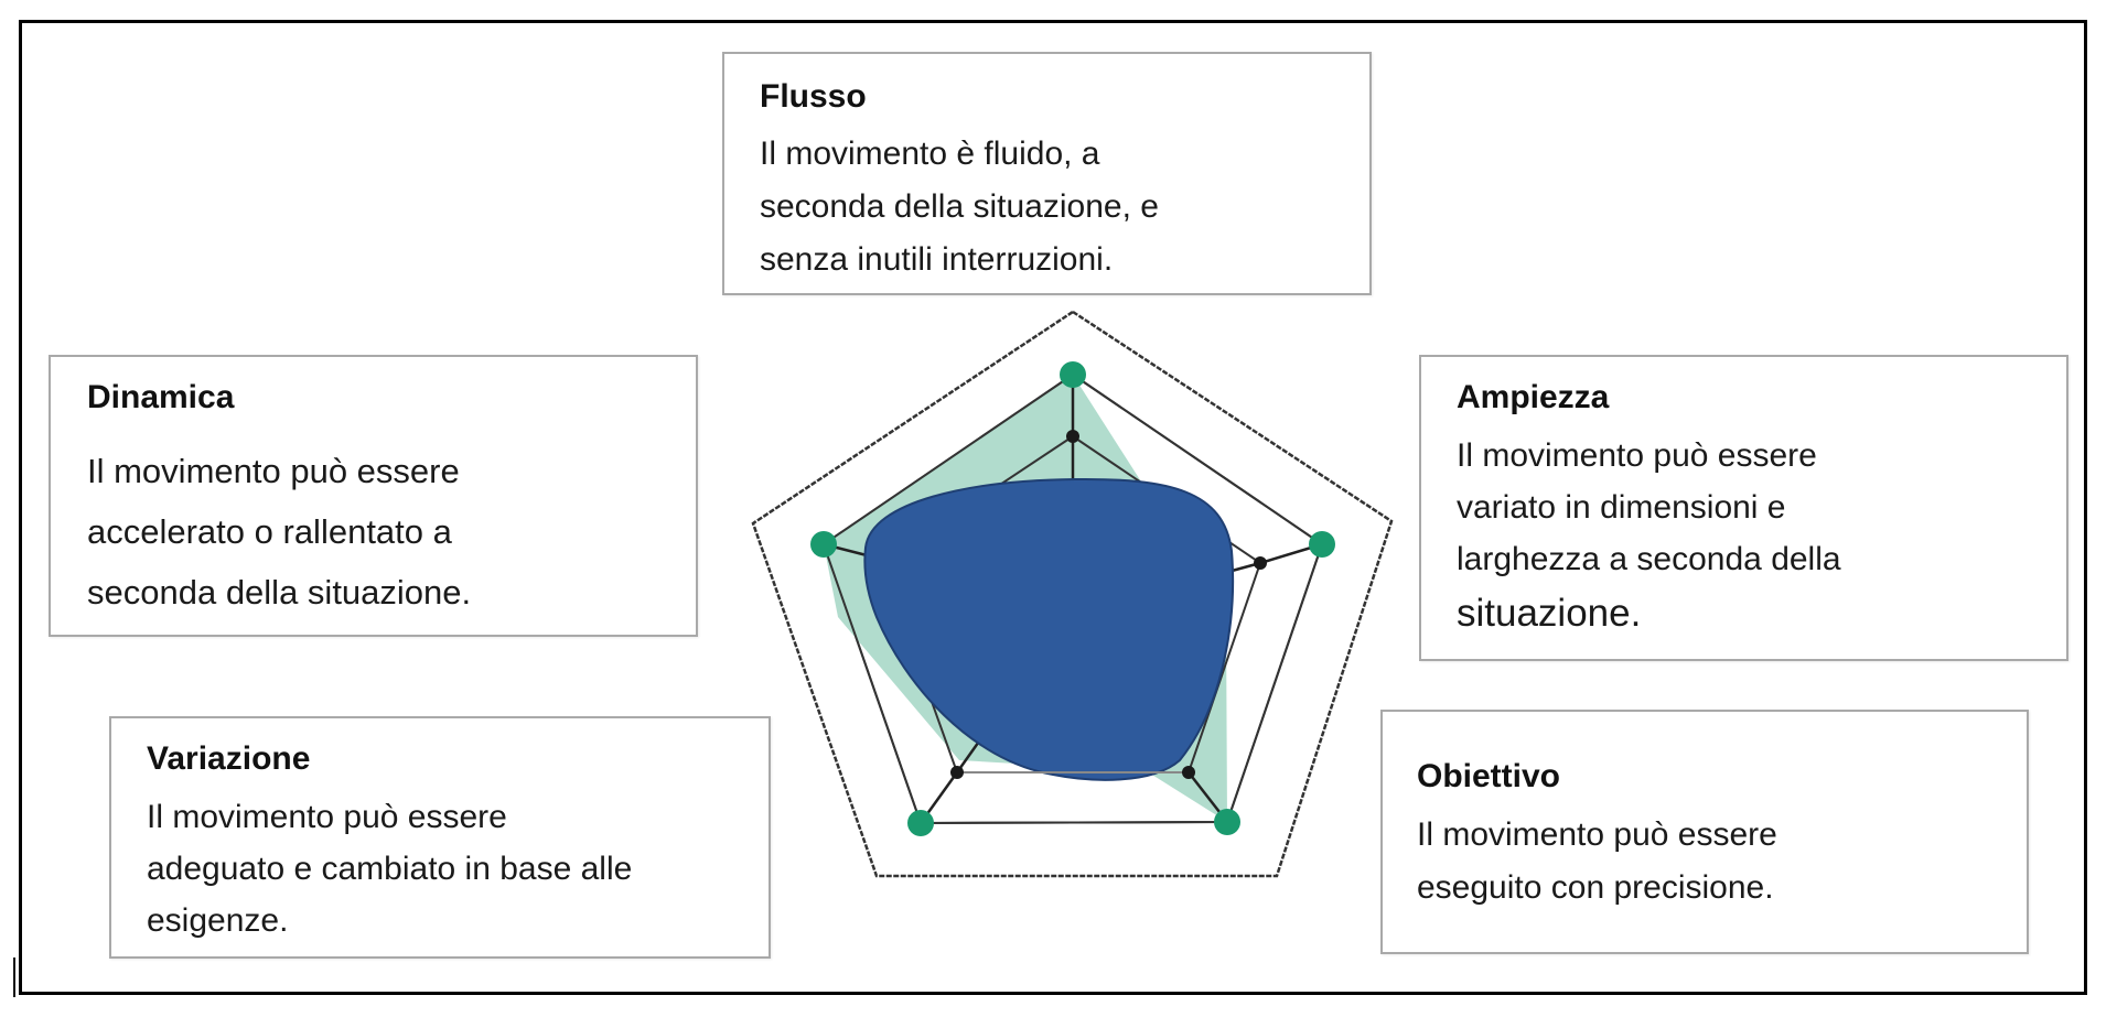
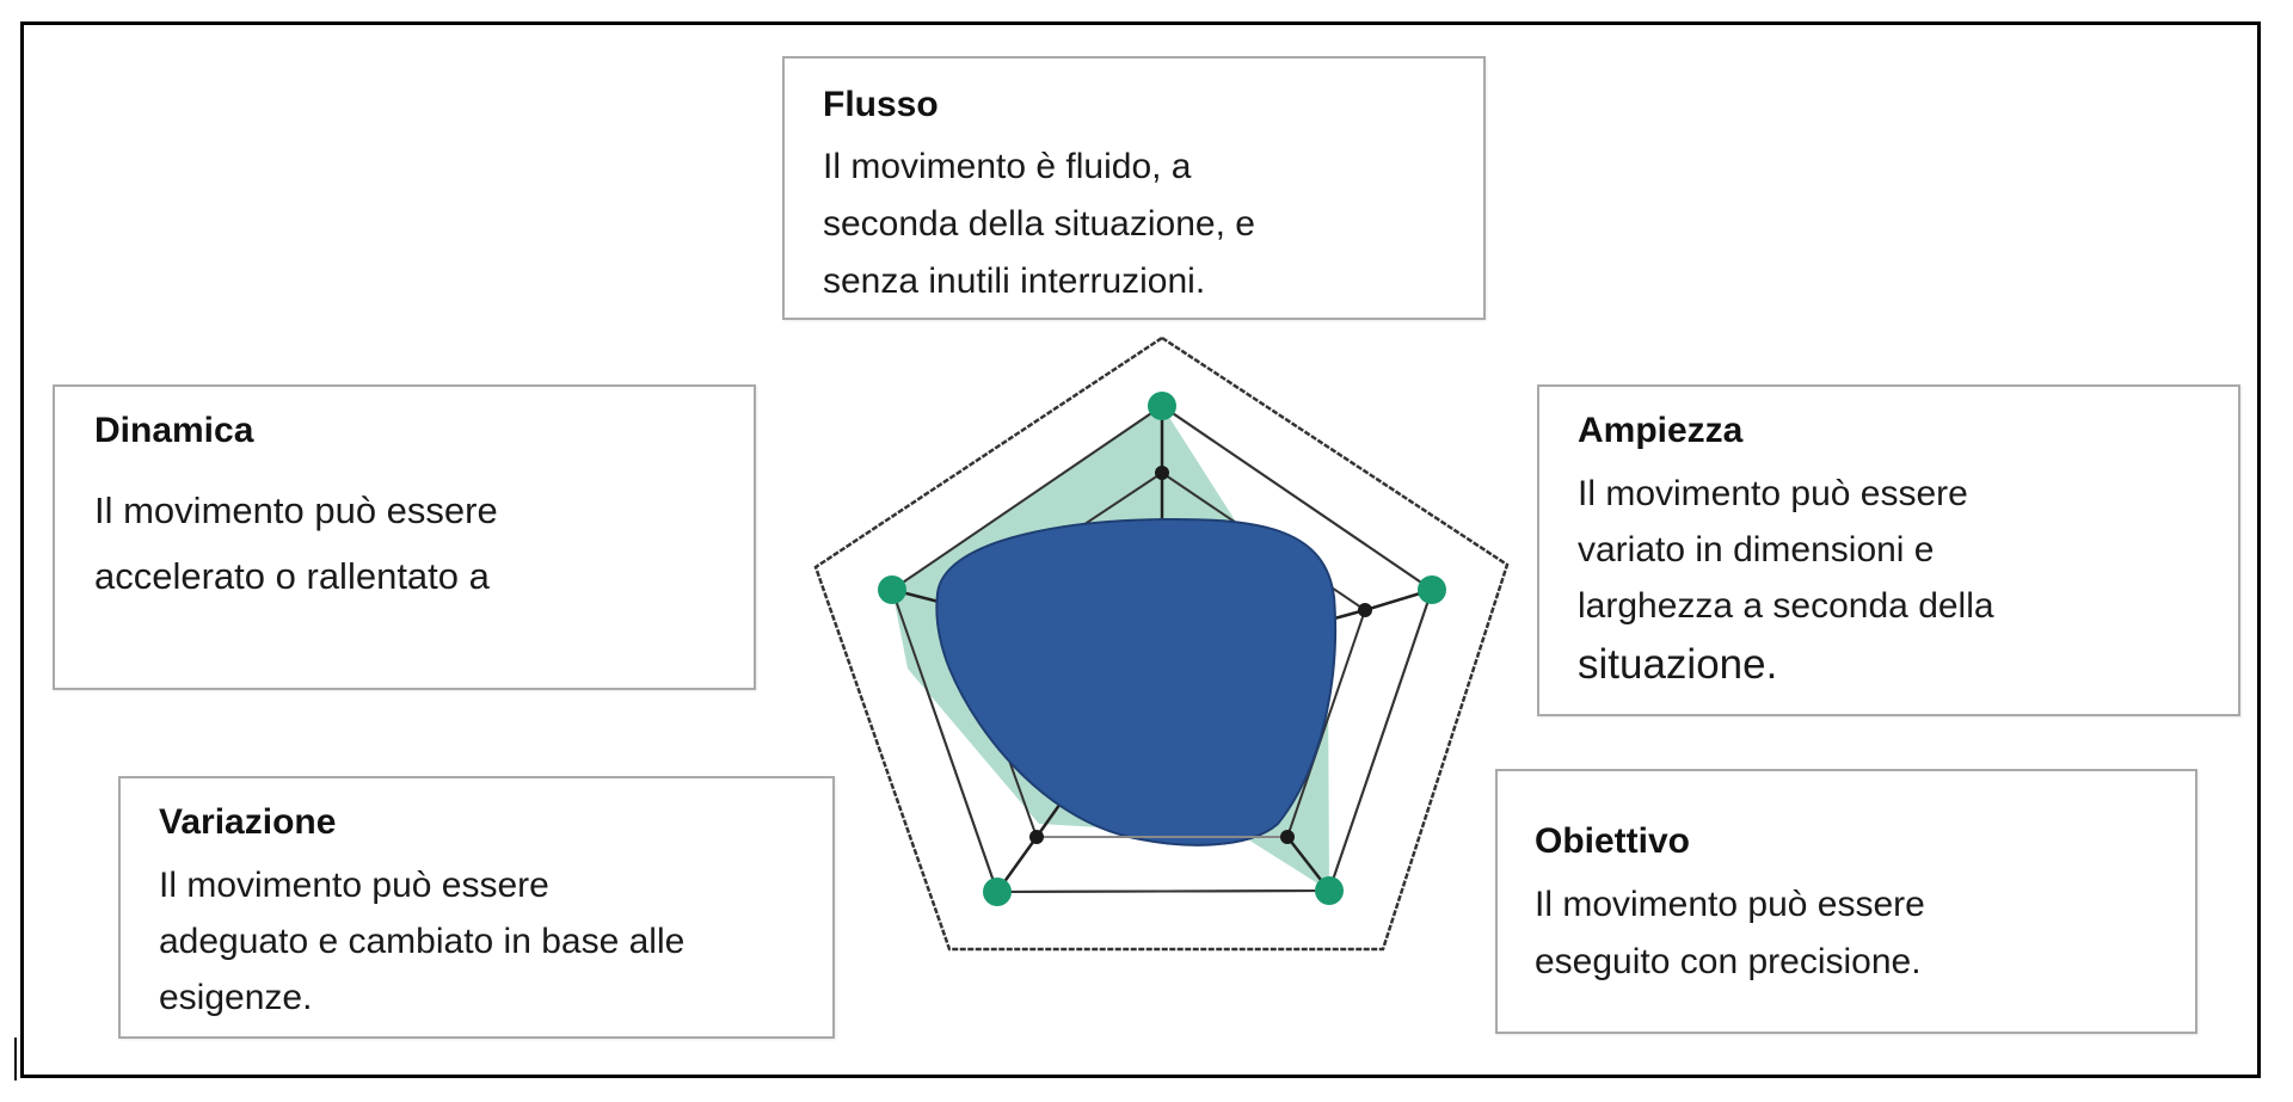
  Flusso
  Il movimento è fluido, a
  seconda della situazione, e
  senza inutili interruzioni.
  Dinamica
  Il movimento può essere
  accelerato o rallentato a
- seconda della situazione.
  Ampiezza
  Il movimento può essere
  variato in dimensioni e
  larghezza a seconda della
  situazione.
  Variazione
  Il movimento può essere
  adeguato e cambiato in base alle
  esigenze.
  Obiettivo
  Il movimento può essere
  eseguito con precisione.
